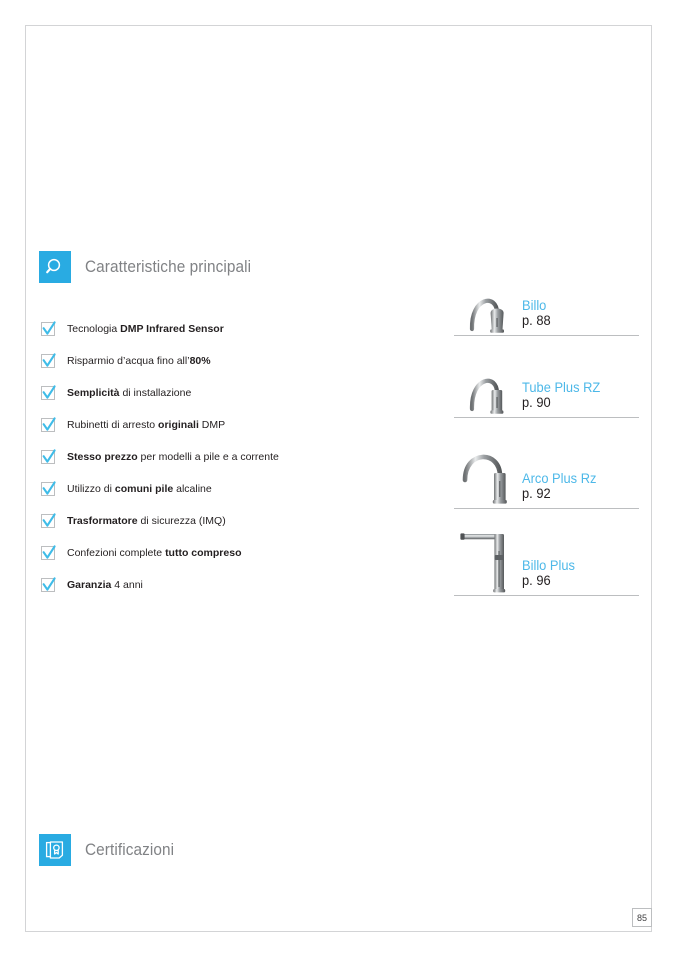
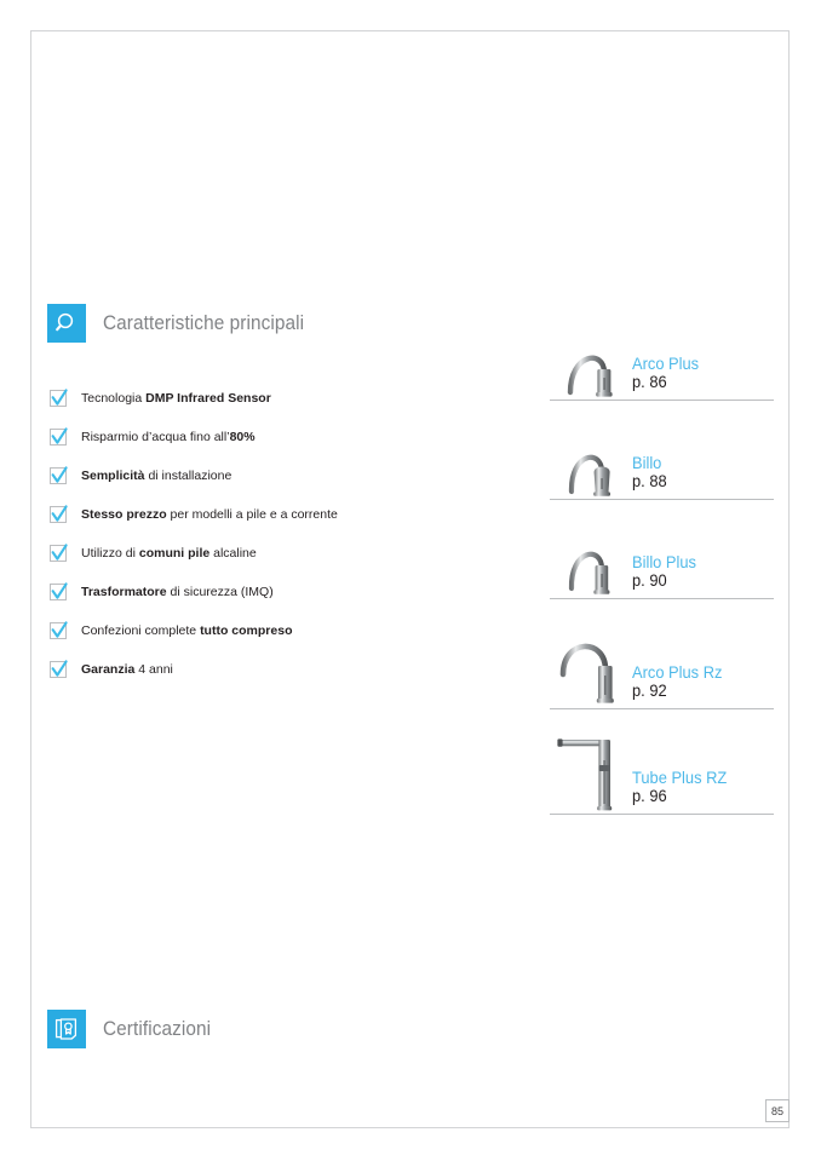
  Caratteristiche principali
  Tecnologia DMP Infrared Sensor
  Risparmio d’acqua fino all’80%
  Semplicità di installazione
- Rubinetti di arresto originali DMP
  Stesso prezzo per modelli a pile e a corrente
  Utilizzo di comuni pile alcaline
  Trasformatore di sicurezza (IMQ)
  Confezioni complete tutto compreso
  Garanzia 4 anni
+ Arco Plus
+ p. 86
  Billo
  p. 88
- Tube Plus RZ
+ Billo Plus
  p. 90
  Arco Plus Rz
  p. 92
- Billo Plus
+ Tube Plus RZ
  p. 96
  Certificazioni
  85
